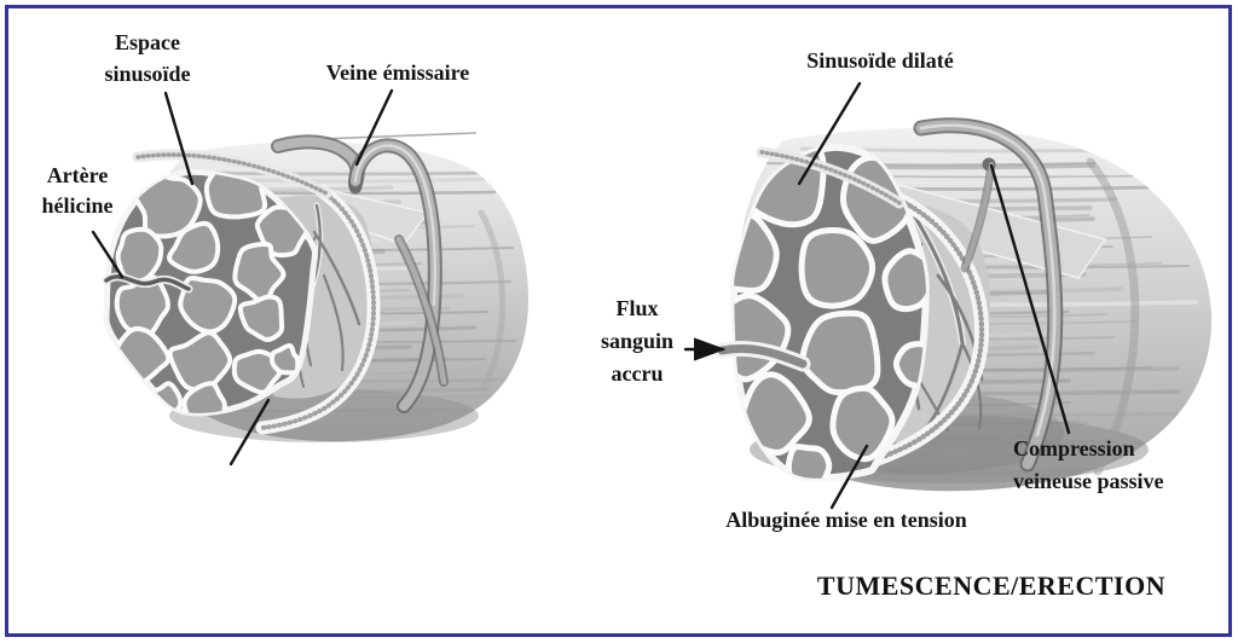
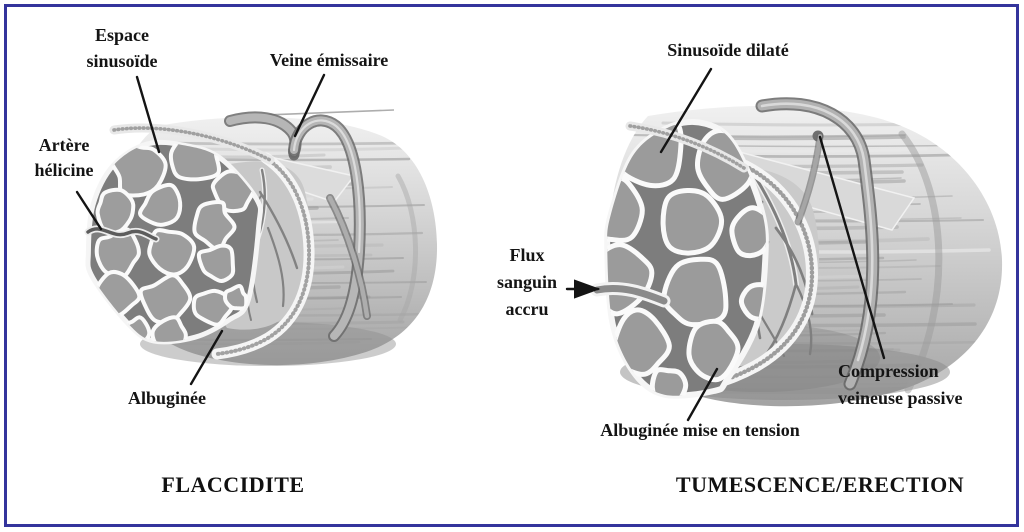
  Espace
  sinusoïde
  Veine émissaire
  Artère
  hélicine
+ Albuginée
+ FLACCIDITE
  Sinusoïde dilaté
  Flux
  sanguin
  accru
  Compression
  veineuse passive
  Albuginée mise en tension
  TUMESCENCE/ERECTION
